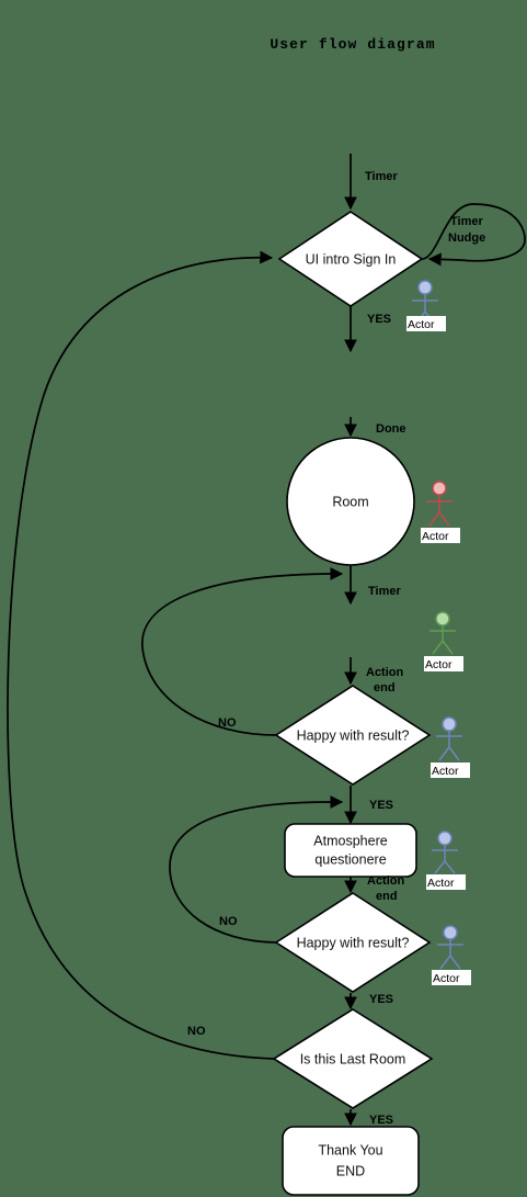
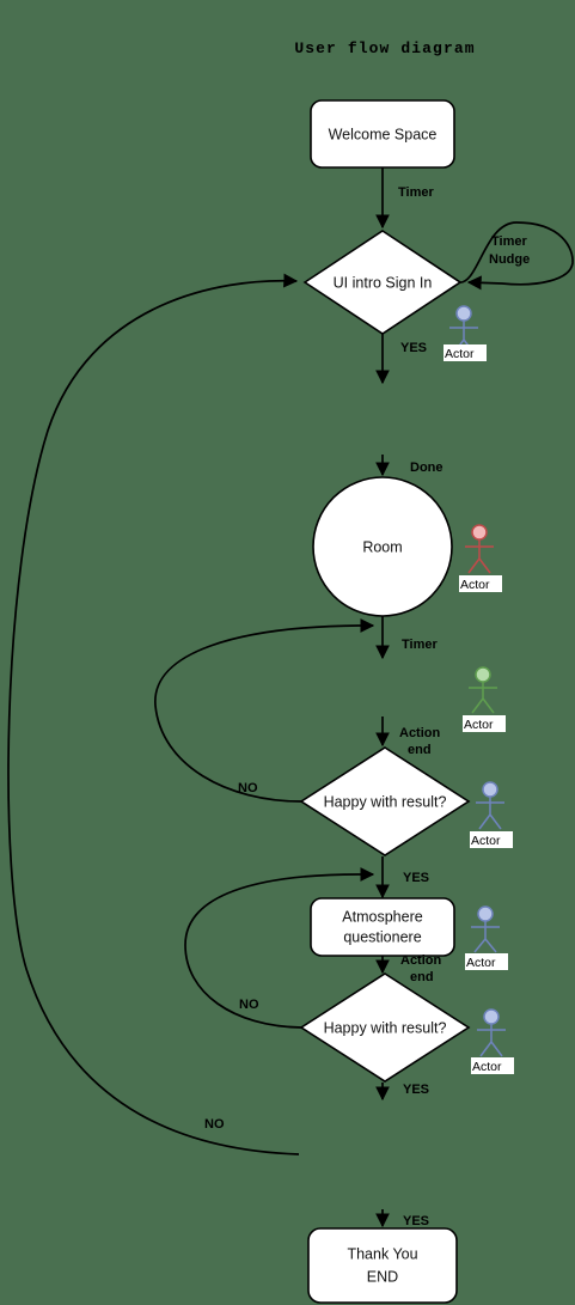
  User flow diagram
+ Welcome Space
  UI intro Sign In
  Room
  Happy with result?
  Atmosphere
  questionere
  Happy with result?
- Is this Last Room
  Thank You
  END
  Timer
  Timer
  Nudge
  YES
  Done
  Timer
  Action
  end
  NO
  YES
  Action
  end
  NO
  YES
  NO
  YES
  Actor
  Actor
  Actor
  Actor
  Actor
  Actor
